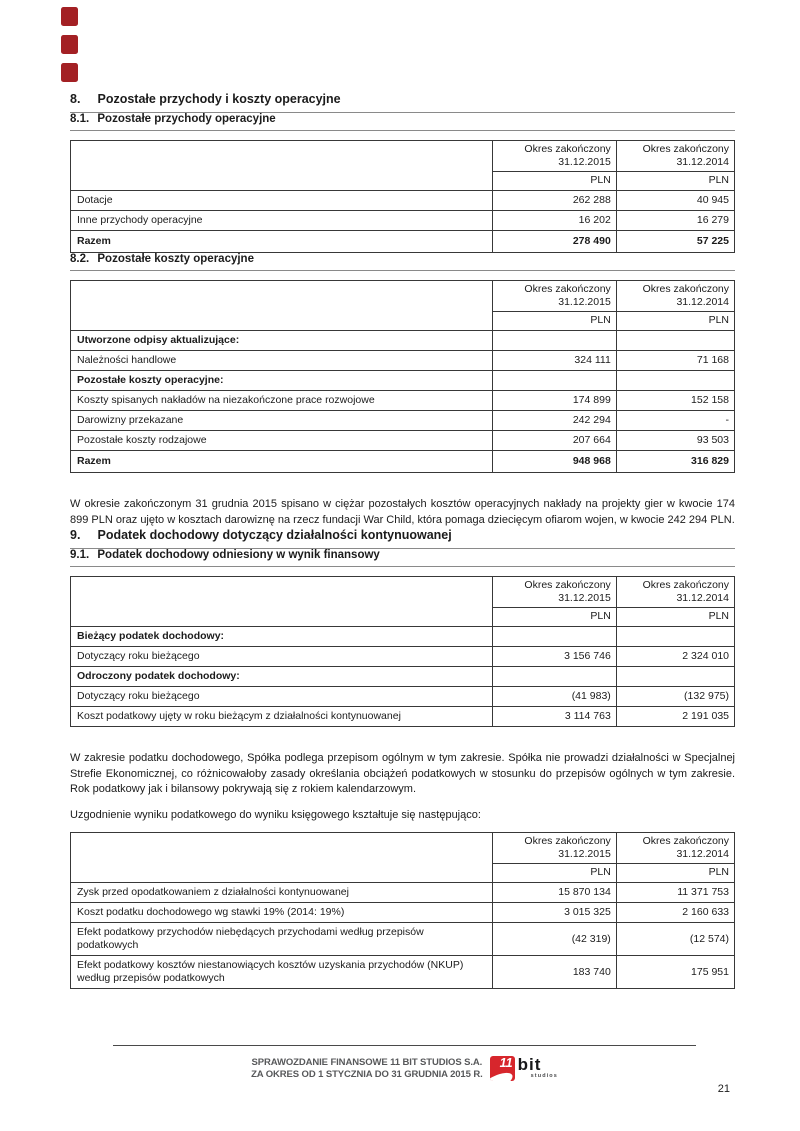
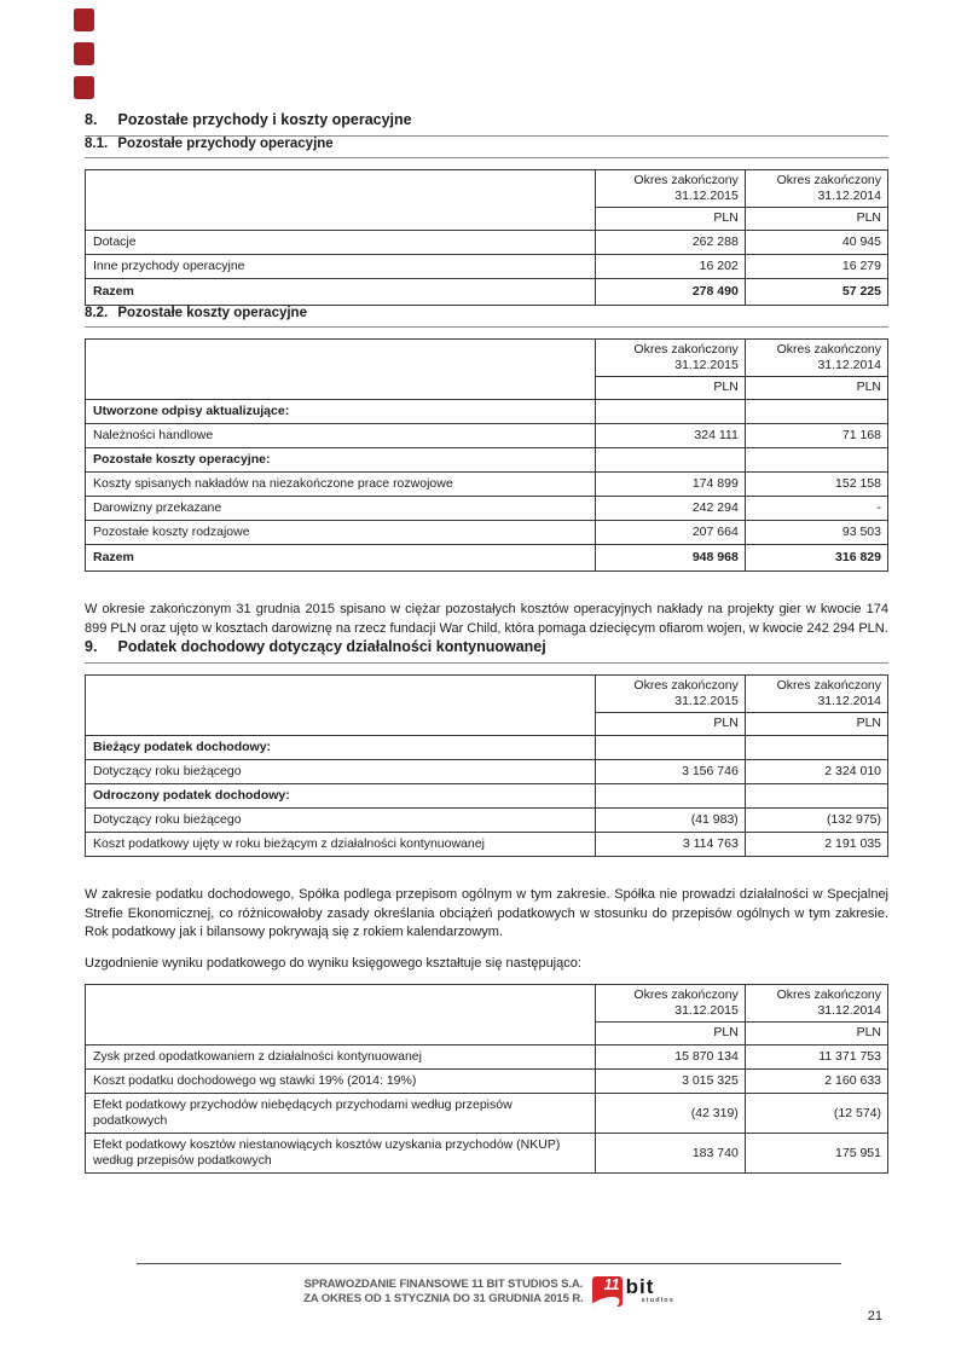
  8. Pozostałe przychody i koszty operacyjne
  8.1. Pozostałe przychody operacyjne
  	Okres zakończony31.12.2015	Okres zakończony31.12.2014
  PLN	PLN
  Dotacje	262 288	40 945
  Inne przychody operacyjne	16 202	16 279
  Razem	278 490	57 225
  8.2. Pozostałe koszty operacyjne
  	Okres zakończony31.12.2015	Okres zakończony31.12.2014
  PLN	PLN
  Utworzone odpisy aktualizujące:
  Należności handlowe	324 111	71 168
  Pozostałe koszty operacyjne:
  Koszty spisanych nakładów na niezakończone prace rozwojowe	174 899	152 158
  Darowizny przekazane	242 294	-
  Pozostałe koszty rodzajowe	207 664	93 503
  Razem	948 968	316 829
  W okresie zakończonym 31 grudnia 2015 spisano w ciężar pozostałych kosztów operacyjnych nakłady na projekty gier w kwocie 174 899 PLN oraz ujęto w kosztach darowiznę na rzecz fundacji War Child, która pomaga dziecięcym ofiarom wojen, w kwocie 242 294 PLN.
  9. Podatek dochodowy dotyczący działalności kontynuowanej
- 9.1. Podatek dochodowy odniesiony w wynik finansowy
  	Okres zakończony31.12.2015	Okres zakończony31.12.2014
  PLN	PLN
  Bieżący podatek dochodowy:
  Dotyczący roku bieżącego	3 156 746	2 324 010
  Odroczony podatek dochodowy:
  Dotyczący roku bieżącego	(41 983)	(132 975)
  Koszt podatkowy ujęty w roku bieżącym z działalności kontynuowanej	3 114 763	2 191 035
  W zakresie podatku dochodowego, Spółka podlega przepisom ogólnym w tym zakresie. Spółka nie prowadzi działalności w Specjalnej Strefie Ekonomicznej, co różnicowałoby zasady określania obciążeń podatkowych w stosunku do przepisów ogólnych w tym zakresie. Rok podatkowy jak i bilansowy pokrywają się z rokiem kalendarzowym.
  Uzgodnienie wyniku podatkowego do wyniku księgowego kształtuje się następująco:
  	Okres zakończony31.12.2015	Okres zakończony31.12.2014
  PLN	PLN
  Zysk przed opodatkowaniem z działalności kontynuowanej	15 870 134	11 371 753
  Koszt podatku dochodowego wg stawki 19% (2014: 19%)	3 015 325	2 160 633
  Efekt podatkowy przychodów niebędących przychodami według przepisów podatkowych	(42 319)	(12 574)
  Efekt podatkowy kosztów niestanowiących kosztów uzyskania przychodów (NKUP) według przepisów podatkowych	183 740	175 951
  SPRAWOZDANIE FINANSOWE 11 BIT STUDIOS S.A.
  ZA OKRES OD 1 STYCZNIA DO 31 GRUDNIA 2015 R.
  11
  bit
  21
